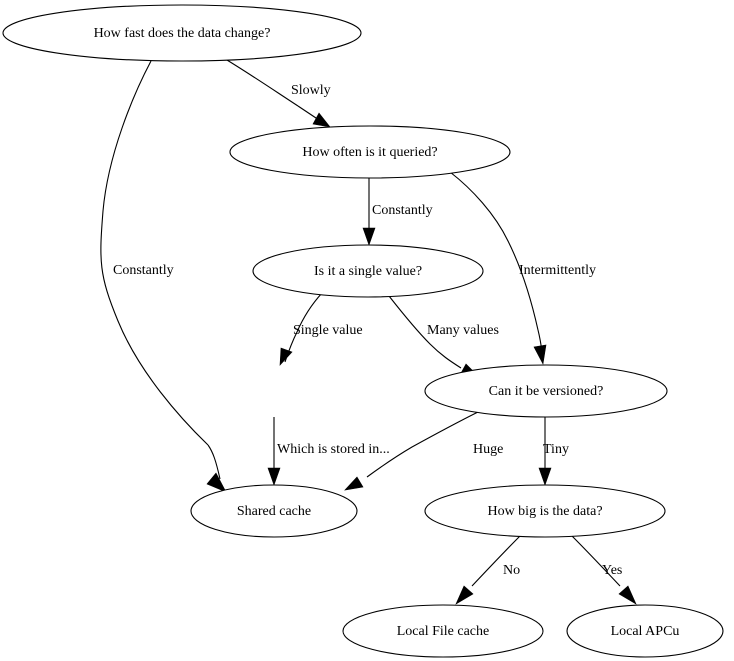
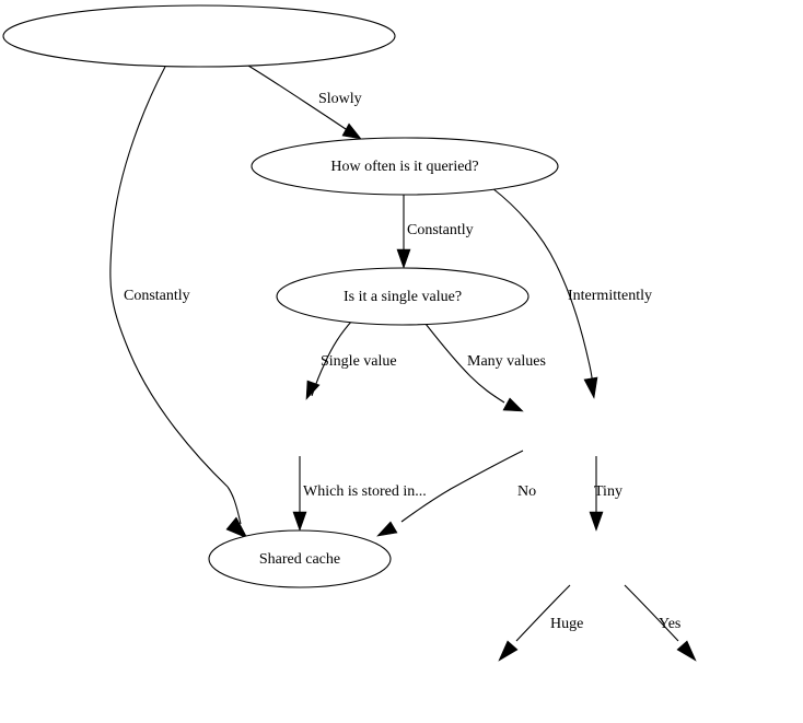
  Slowly
  Constantly
  Constantly
  Intermittently
  Single value
  Many values
  Which is stored in...
- Huge
+ No
  Tiny
- No
+ Huge
  Yes
- How fast does the data change?
  How often is it queried?
  Is it a single value?
- Can it be versioned?
  Shared cache
- How big is the data?
- Local File cache
- Local APCu
